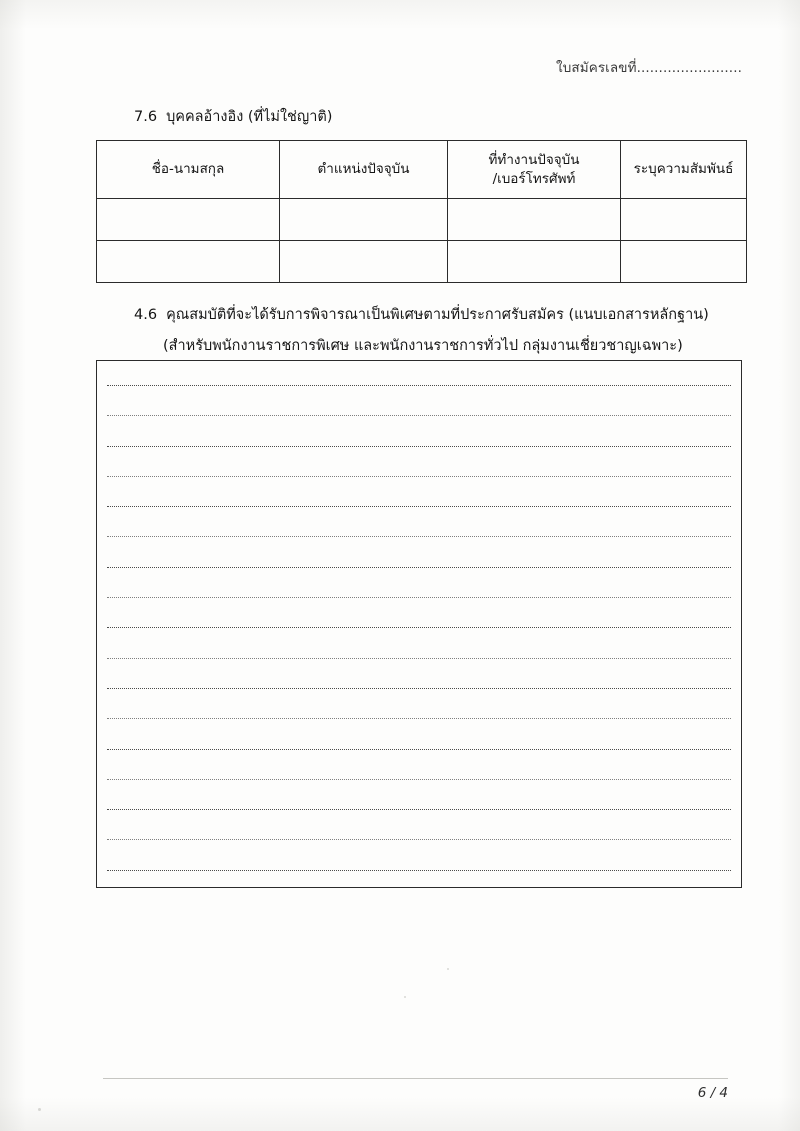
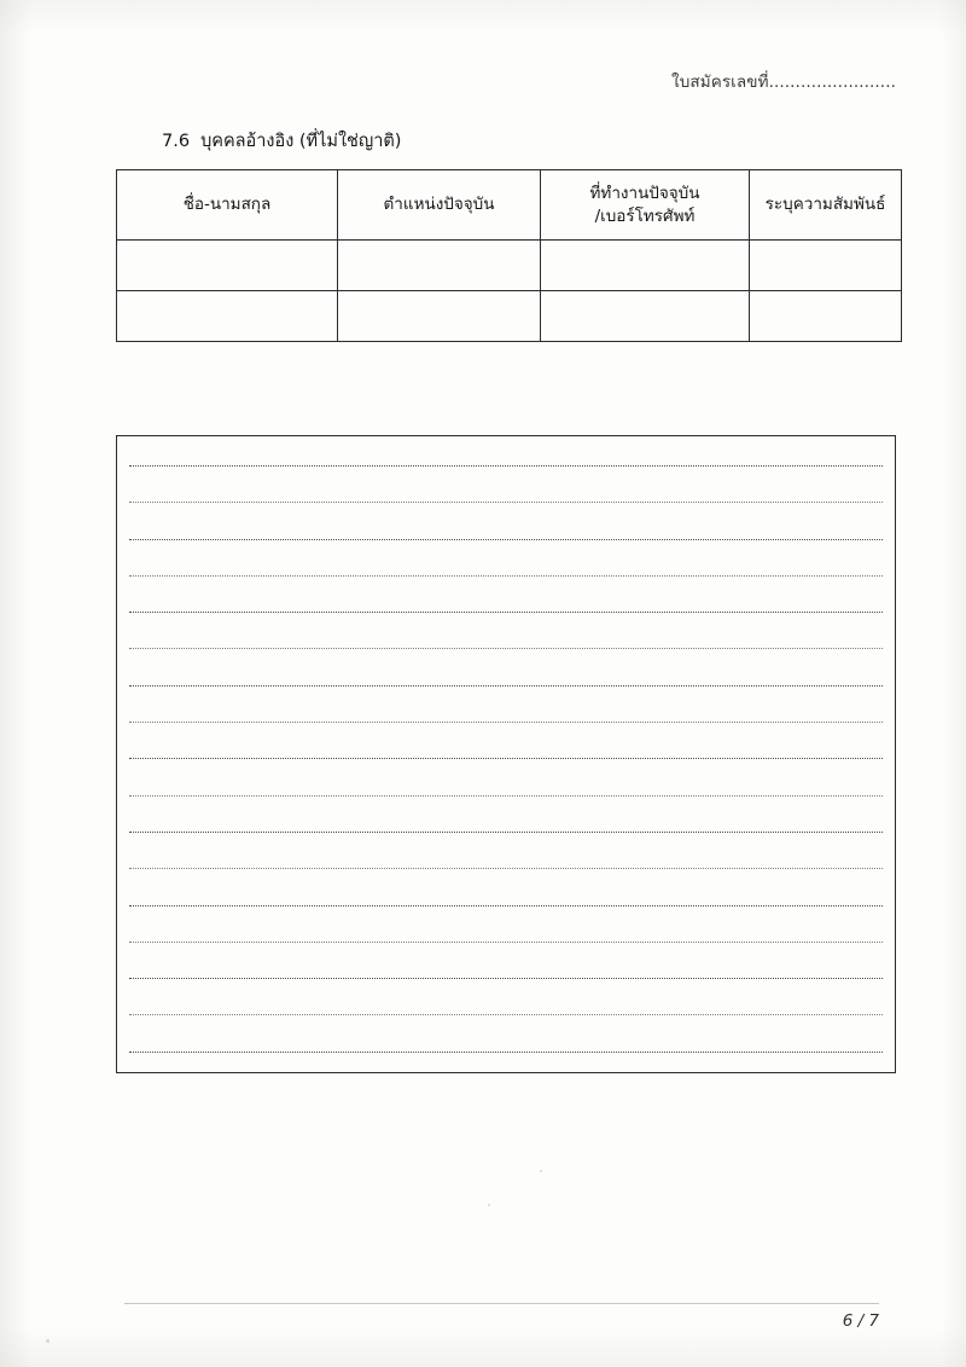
  ใบสมัครเลขที่........................
  7.6 บุคคลอ้างอิง (ที่ไม่ใช่ญาติ)
  ชื่อ-นามสกุล	ตำแหน่งปัจจุบัน	ที่ทำงานปัจจุบัน /เบอร์โทรศัพท์	ระบุความสัมพันธ์
- 4.6 คุณสมบัติที่จะได้รับการพิจารณาเป็นพิเศษตามที่ประกาศรับสมัคร (แนบเอกสารหลักฐาน)
- (สำหรับพนักงานราชการพิเศษ และพนักงานราชการทั่วไป กลุ่มงานเชี่ยวชาญเฉพาะ)
- 6 / 4
+ 6 / 7
